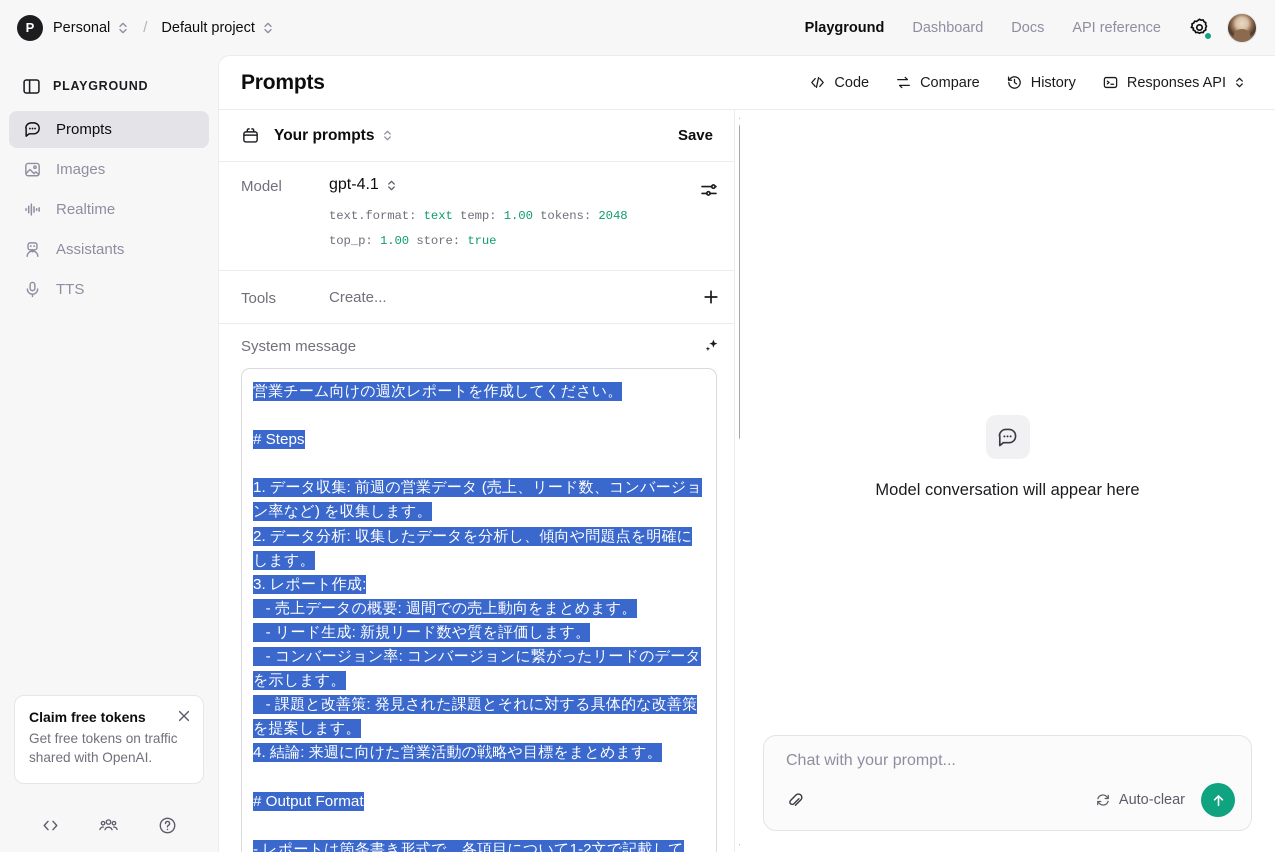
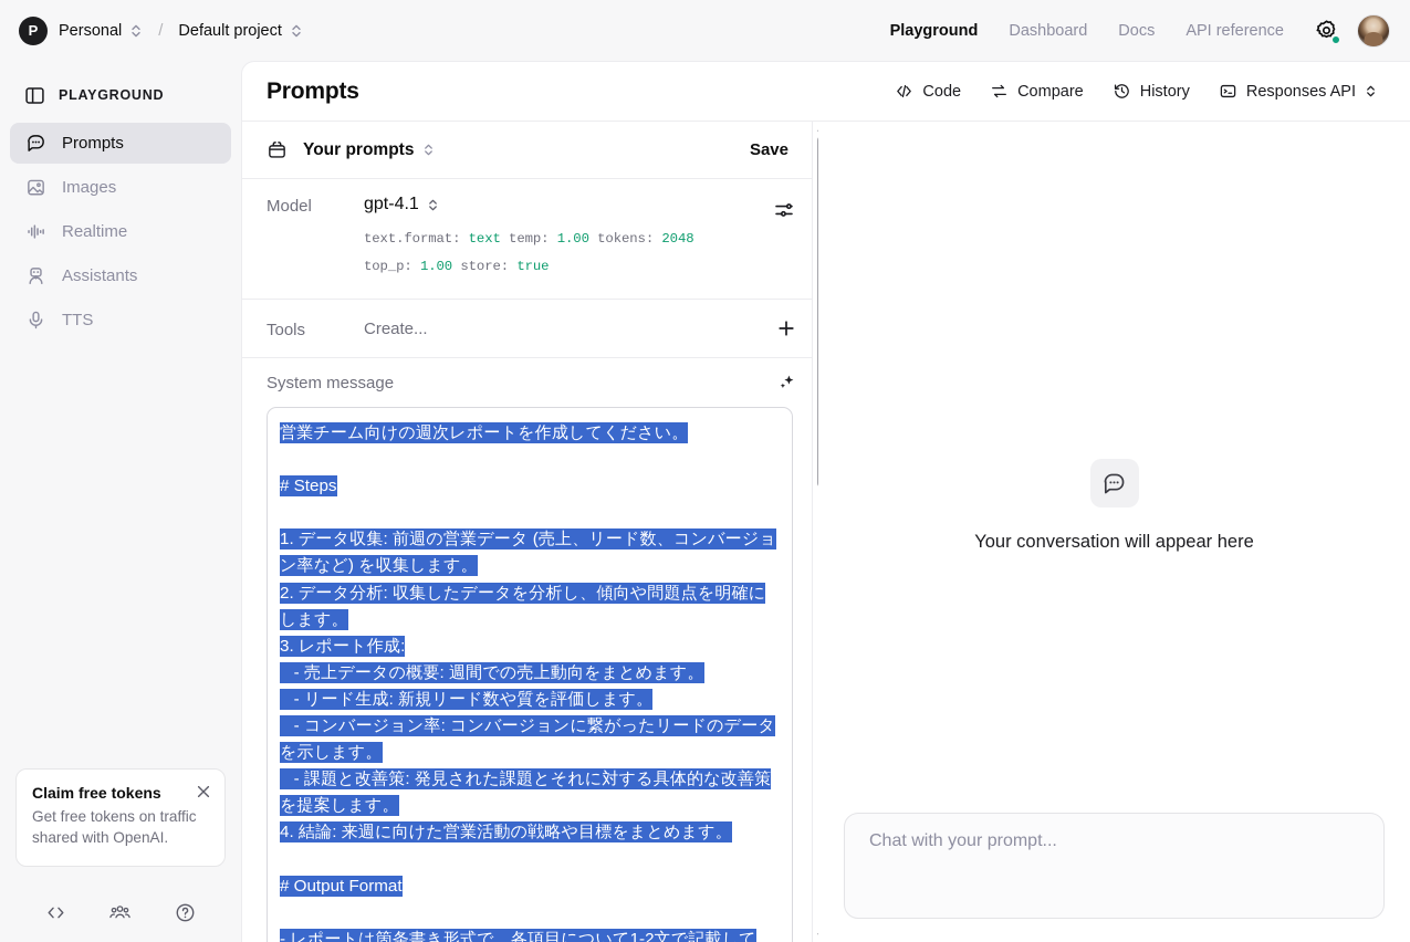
  P
  Personal
  /
  Default project
  Playground
  Dashboard
  Docs
  API reference
  PLAYGROUND
  Prompts
  Images
  Realtime
  Assistants
  TTS
  Claim free tokens
  Get free tokens on traffic shared with OpenAI.
  Prompts
  Code
  Compare
  History
  Responses API
  Your prompts
  Save
  Model
  gpt-4.1
  text.format: text temp: 1.00 tokens: 2048
  top_p: 1.00 store: true
  Tools
  Create...
  System message
  営業チーム向けの週次レポートを作成してください。
  # Steps
  1. データ収集: 前週の営業データ (売上、リード数、コンバージョン率など) を収集します。
  2. データ分析: 収集したデータを分析し、傾向や問題点を明確にします。
  3. レポート作成:
  - 売上データの概要: 週間での売上動向をまとめます。
  - リード生成: 新規リード数や質を評価します。
  - コンバージョン率: コンバージョンに繋がったリードのデータを示します。
  - 課題と改善策: 発見された課題とそれに対する具体的な改善策を提案します。
  4. 結論: 来週に向けた営業活動の戦略や目標をまとめます。
  # Output Format
  - レポートは箇条書き形式で、各項目について1-2文で記載して
- Model conversation will appear here
+ Your conversation will appear here
  Chat with your prompt...
- Auto-clear
